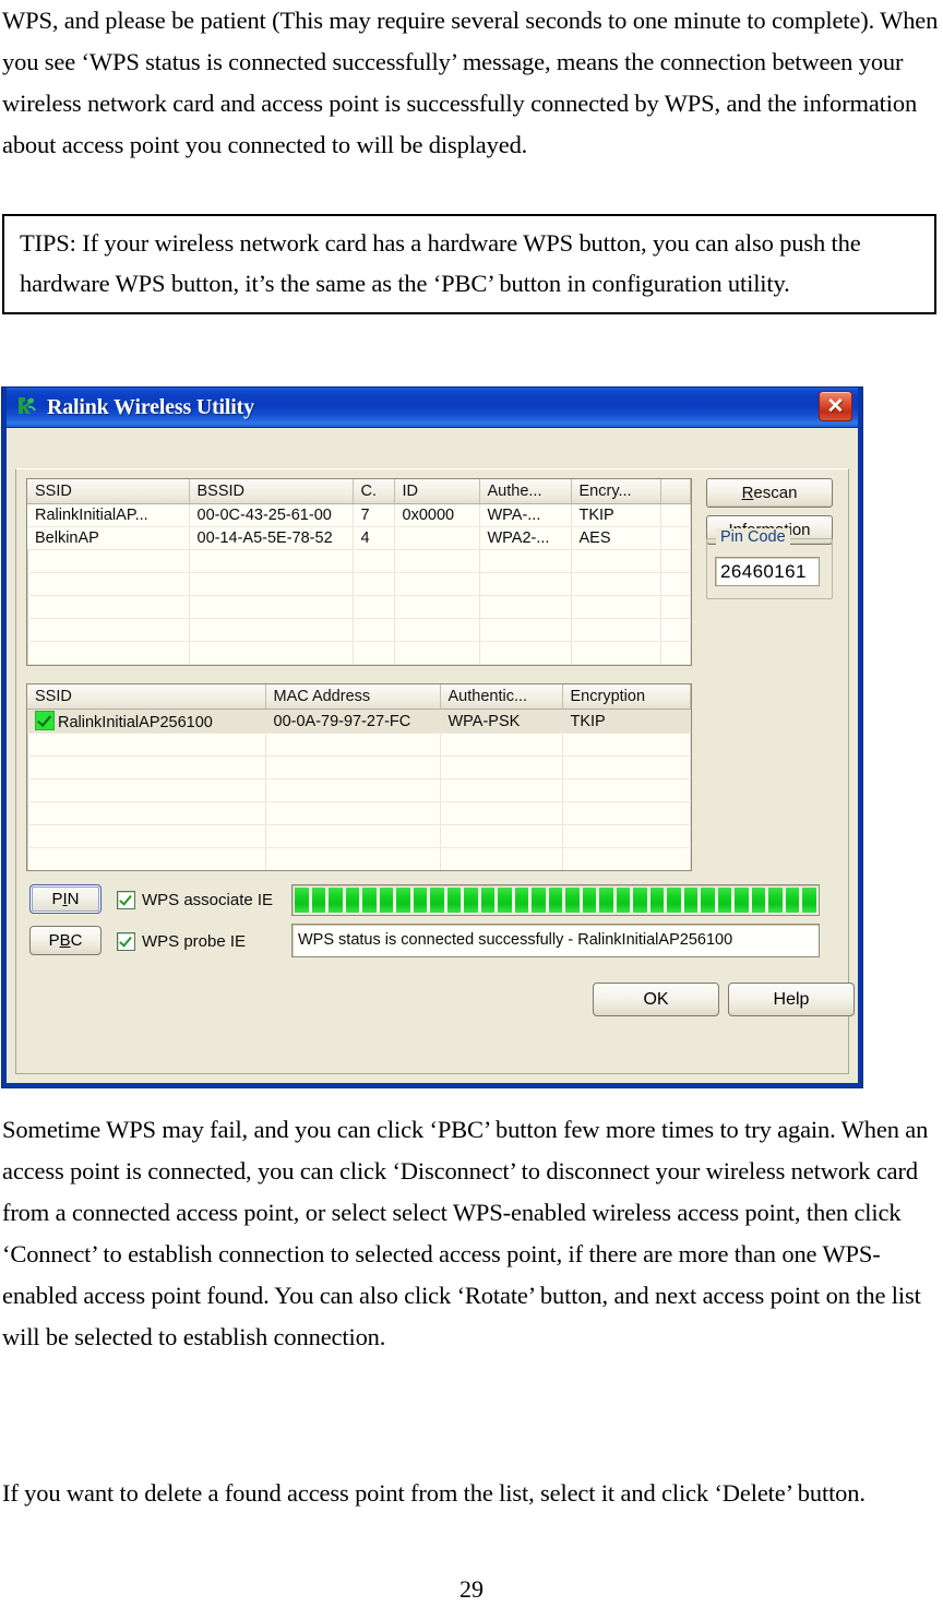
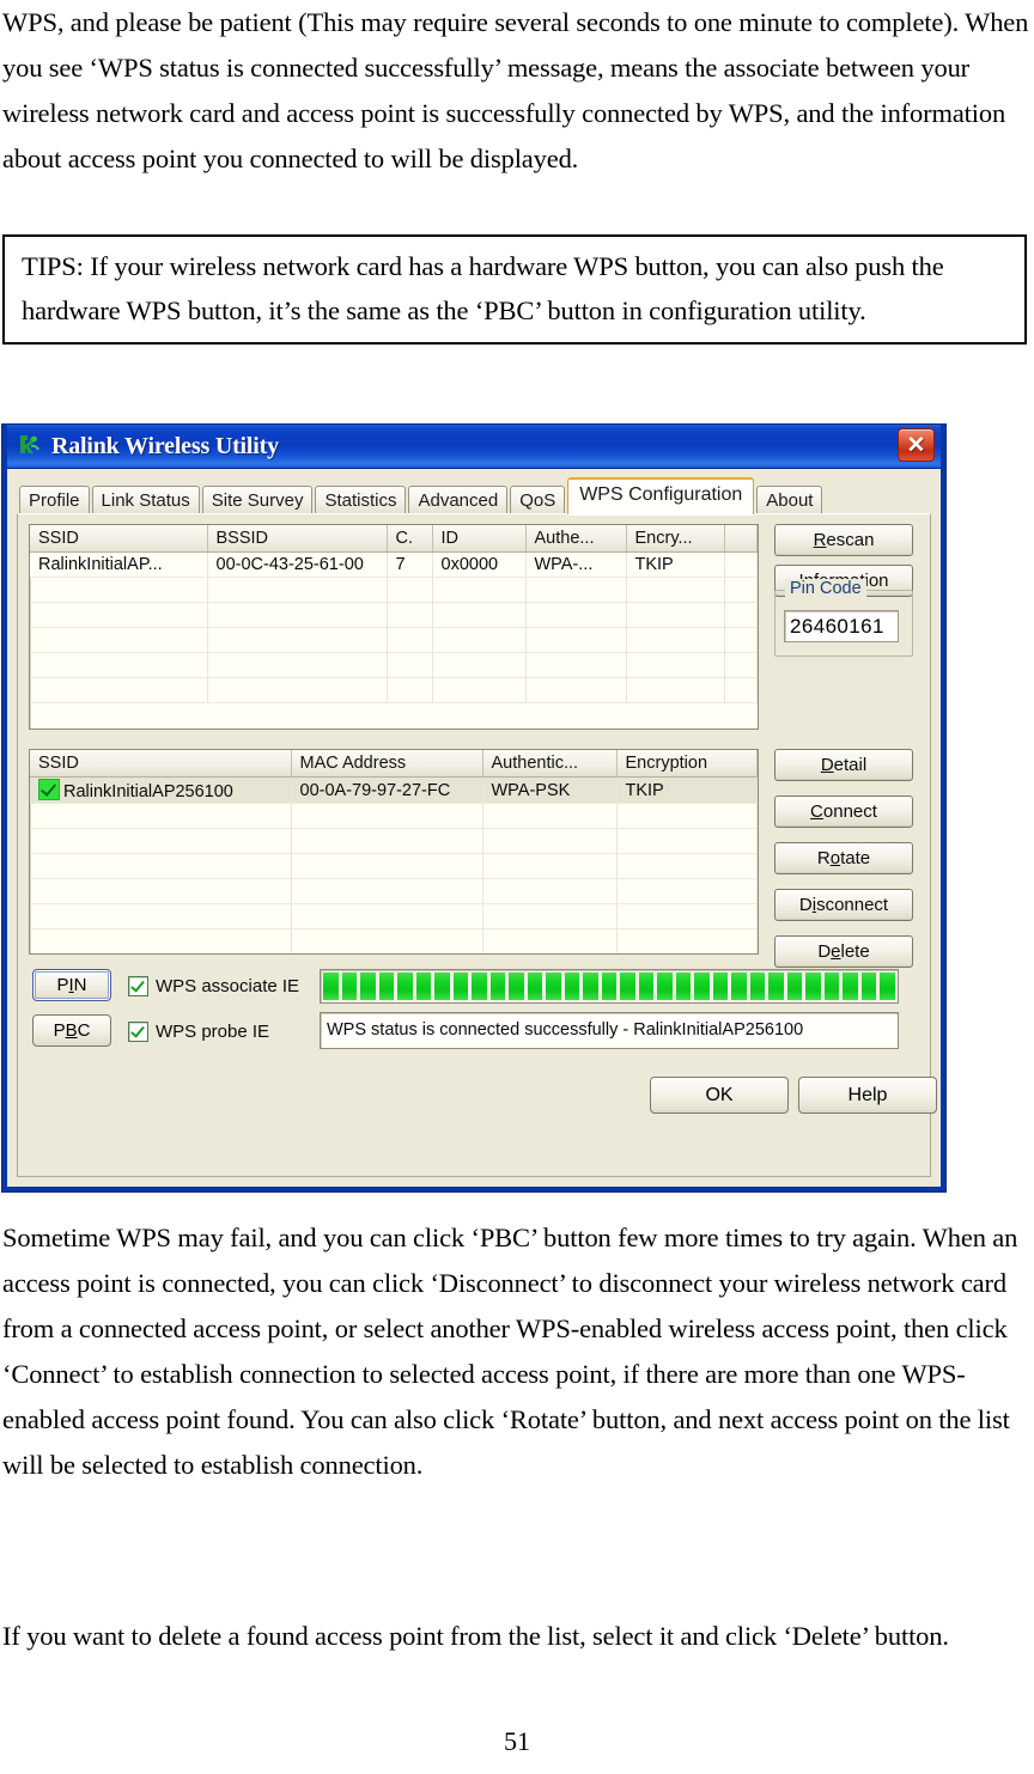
- WPS, and please be patient (This may require several seconds to one minute to complete). When you see ‘WPS status is connected successfully’ message, means the connection between your wireless network card and access point is successfully connected by WPS, and the information about access point you connected to will be displayed.
+ WPS, and please be patient (This may require several seconds to one minute to complete). When you see ‘WPS status is connected successfully’ message, means the associate between your wireless network card and access point is successfully connected by WPS, and the information about access point you connected to will be displayed.
  TIPS: If your wireless network card has a hardware WPS button, you can also push the hardware WPS button, it’s the same as the ‘PBC’ button in configuration utility.
  Ralink Wireless Utility
  ✕
+ Profile
+ Link Status
+ Site Survey
+ Statistics
+ Advanced
+ QoS
+ WPS Configuration
+ About
  SSID	BSSID	C.	ID	Authe...	Encry...
  RalinkInitialAP...	00-0C-43-25-61-00	7	0x0000	WPA-...	TKIP
- BelkinAP	00-14-A5-5E-78-52	4		WPA2-...	AES
  Rescan
  Pin Code
  26460161
  SSID	MAC Address	Authentic...	Encryption
  RalinkInitialAP256100	00-0A-79-97-27-FC	WPA-PSK	TKIP
+ Detail
+ Connect
+ Rotate
+ Disconnect
+ Delete
  PIN
  PBC
  WPS associate IE
  WPS probe IE
  WPS status is connected successfully - RalinkInitialAP256100
  OK
  Help
- Sometime WPS may fail, and you can click ‘PBC’ button few more times to try again. When an access point is connected, you can click ‘Disconnect’ to disconnect your wireless network card from a connected access point, or select select WPS-enabled wireless access point, then click ‘Connect’ to establish connection to selected access point, if there are more than one WPS-enabled access point found. You can also click ‘Rotate’ button, and next access point on the list will be selected to establish connection.
+ Sometime WPS may fail, and you can click ‘PBC’ button few more times to try again. When an access point is connected, you can click ‘Disconnect’ to disconnect your wireless network card from a connected access point, or select another WPS-enabled wireless access point, then click ‘Connect’ to establish connection to selected access point, if there are more than one WPS-enabled access point found. You can also click ‘Rotate’ button, and next access point on the list will be selected to establish connection.
  If you want to delete a found access point from the list, select it and click ‘Delete’ button.
- 29
+ 51
